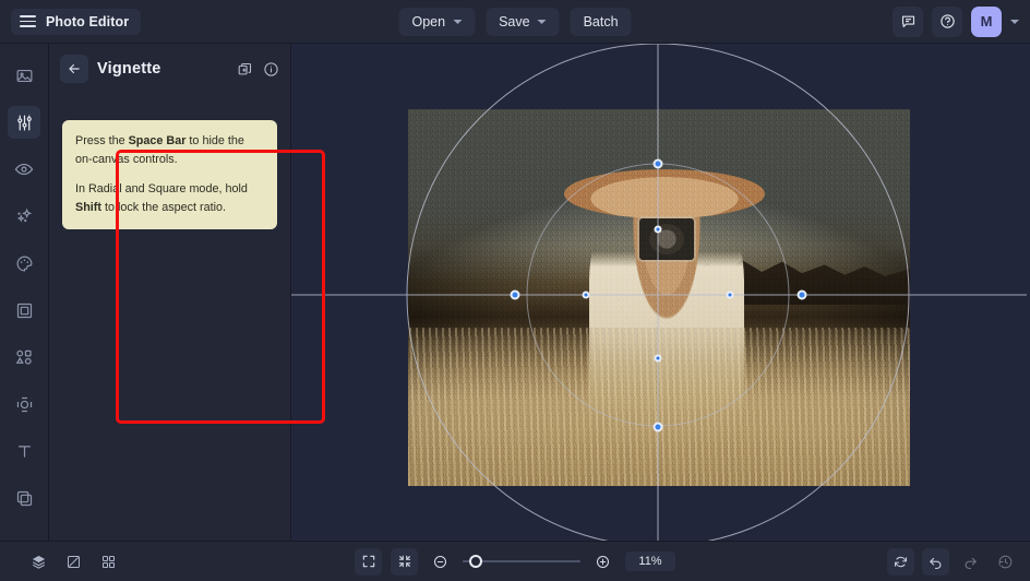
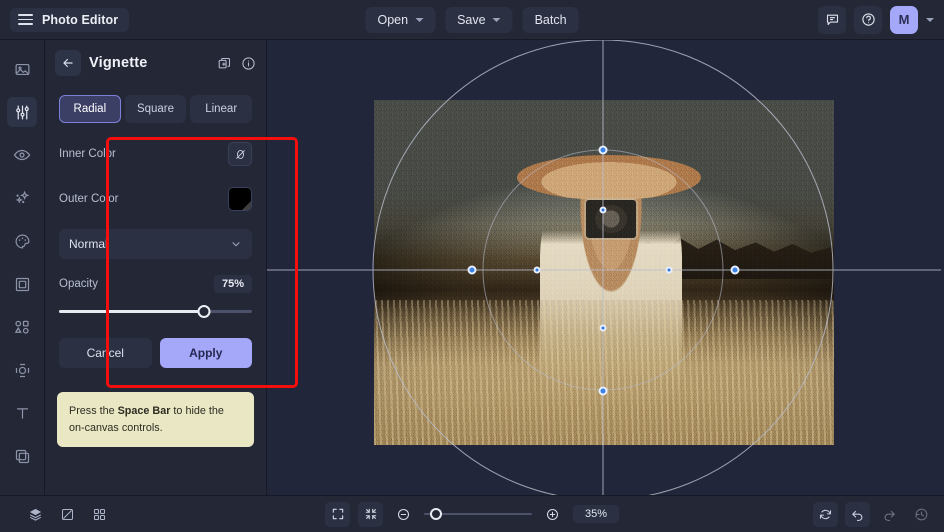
  Photo Editor
  Open
  Save
  Batch
  M
  Vignette
+ Radial
+ Square
+ Linear
+ Inner Color
+ Outer Color
+ Normal
+ Opacity
+ 75%
+ Cancel
+ Apply
  Press the Space Bar to hide the on-canvas controls.
- In Radial and Square mode, hold Shift to lock the aspect ratio.
- 11%
+ 35%
